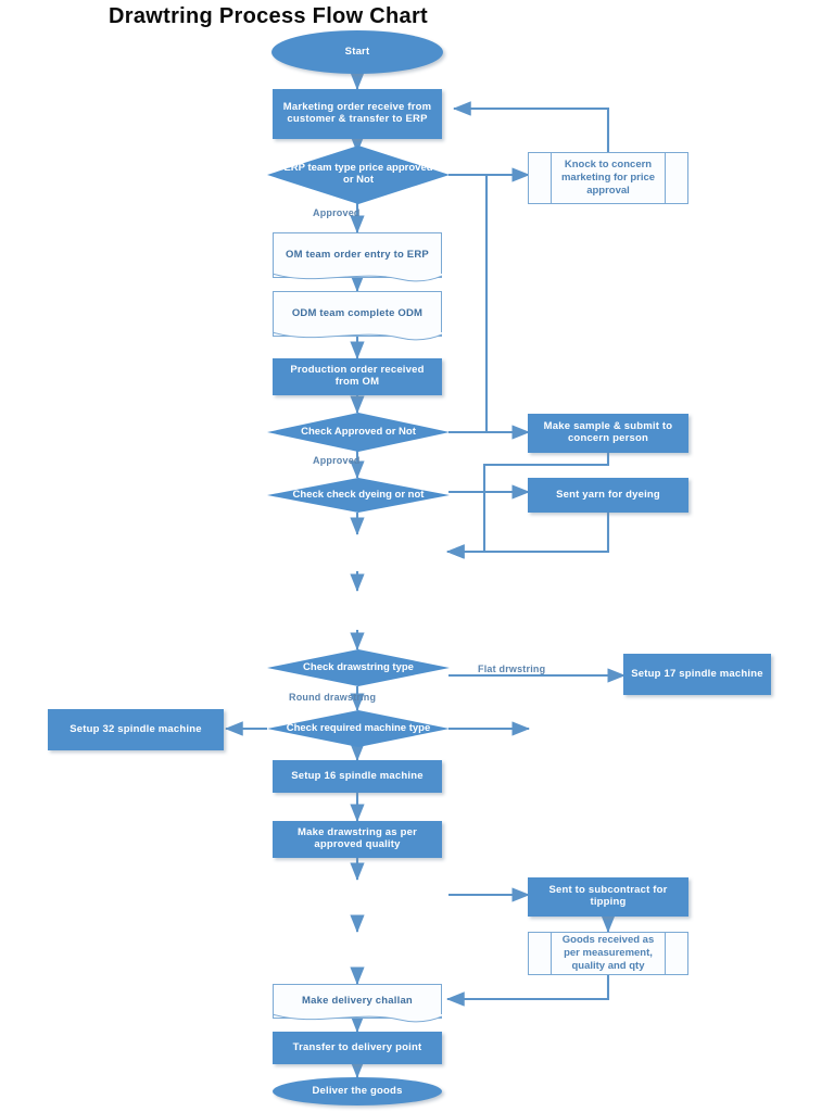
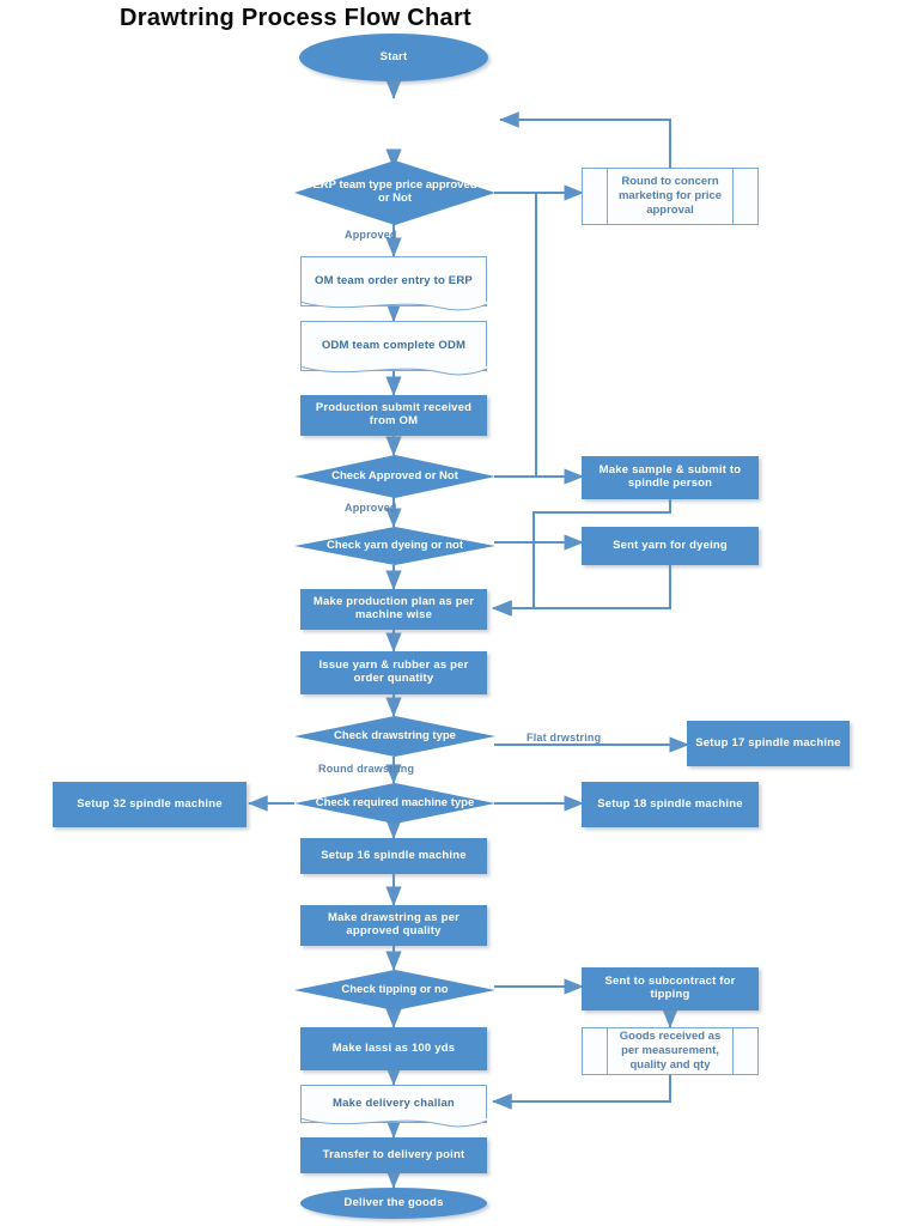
  Drawtring Process Flow Chart
  Start
- Marketing order receive from customer & transfer to ERP
  ERP team type price approved or Not
- Knock to concern marketing for price approval
+ Round to concern marketing for price approval
  Approved
  OM team order entry to ERP
  ODM team complete ODM
- Production order received from OM
+ Production submit received from OM
  Check Approved or Not
- Make sample & submit to concern person
+ Make sample & submit to spindle person
  Approved
- Check check dyeing or not
+ Check yarn dyeing or not
  Sent yarn for dyeing
+ Make production plan as per machine wise
+ Issue yarn & rubber as per order qunatity
  Check drawstring type
  Flat drwstring
  Setup 17 spindle machine
  Round drawstring
  Check required machine type
  Setup 32 spindle machine
+ Setup 18 spindle machine
  Setup 16 spindle machine
  Make drawstring as per approved quality
+ Check tipping or no
  Sent to subcontract for tipping
+ Make lassi as 100 yds
  Goods received as per measurement, quality and qty
  Make delivery challan
  Transfer to delivery point
  Deliver the goods
